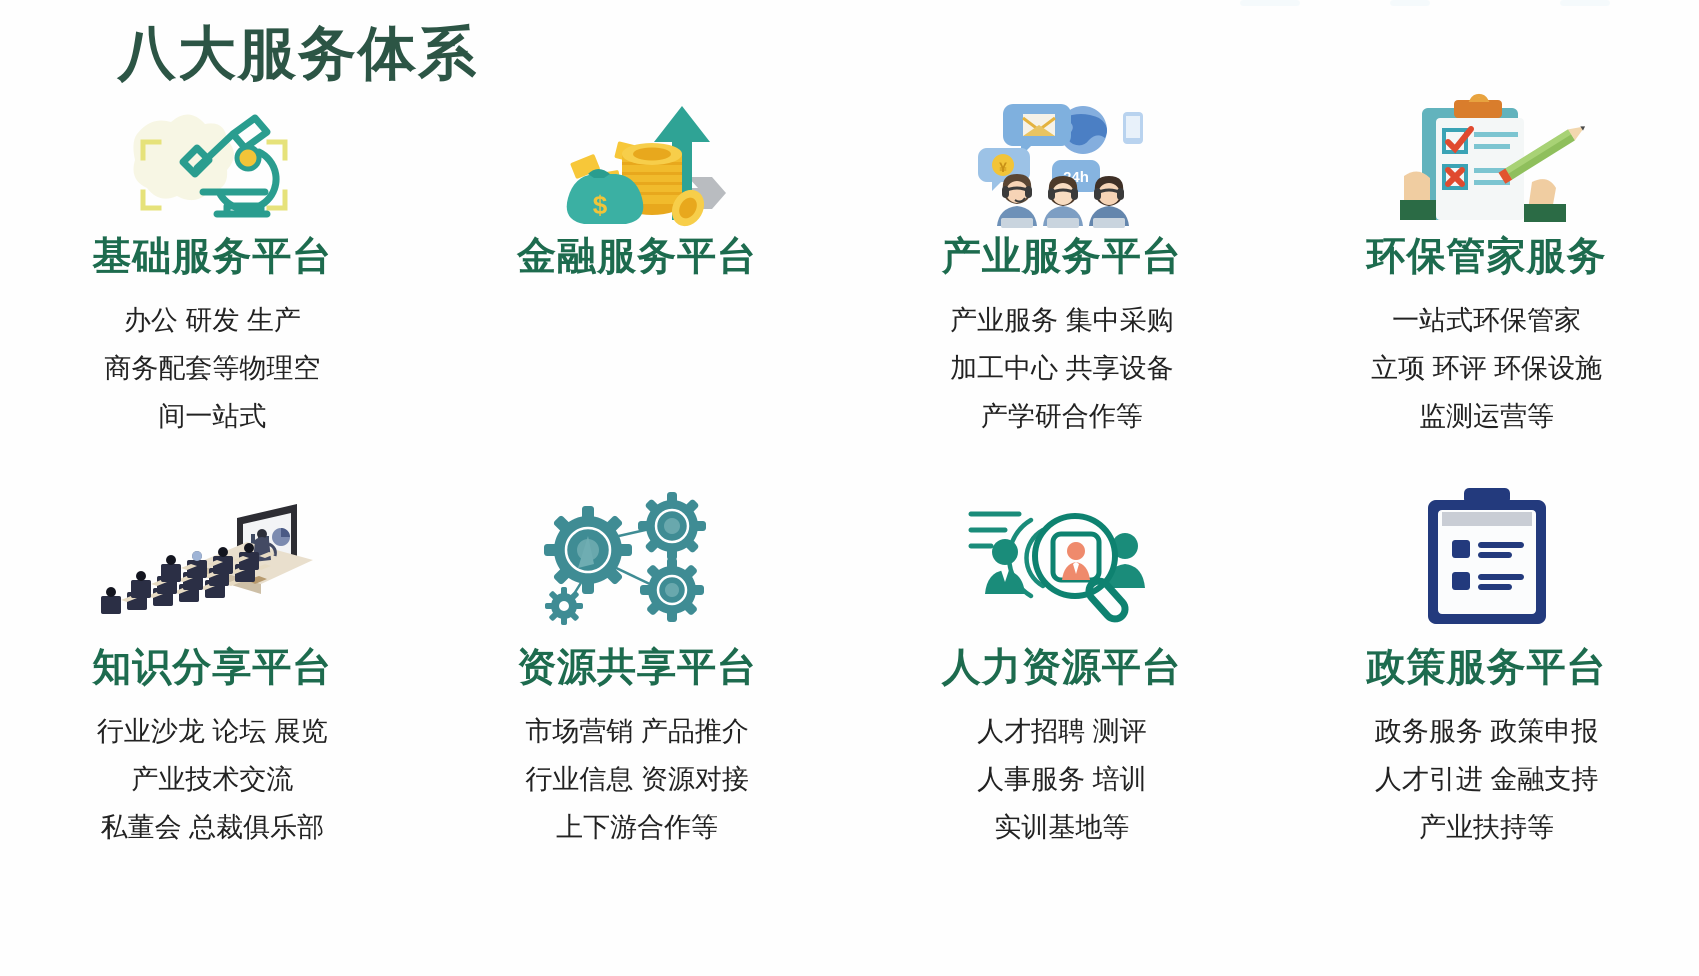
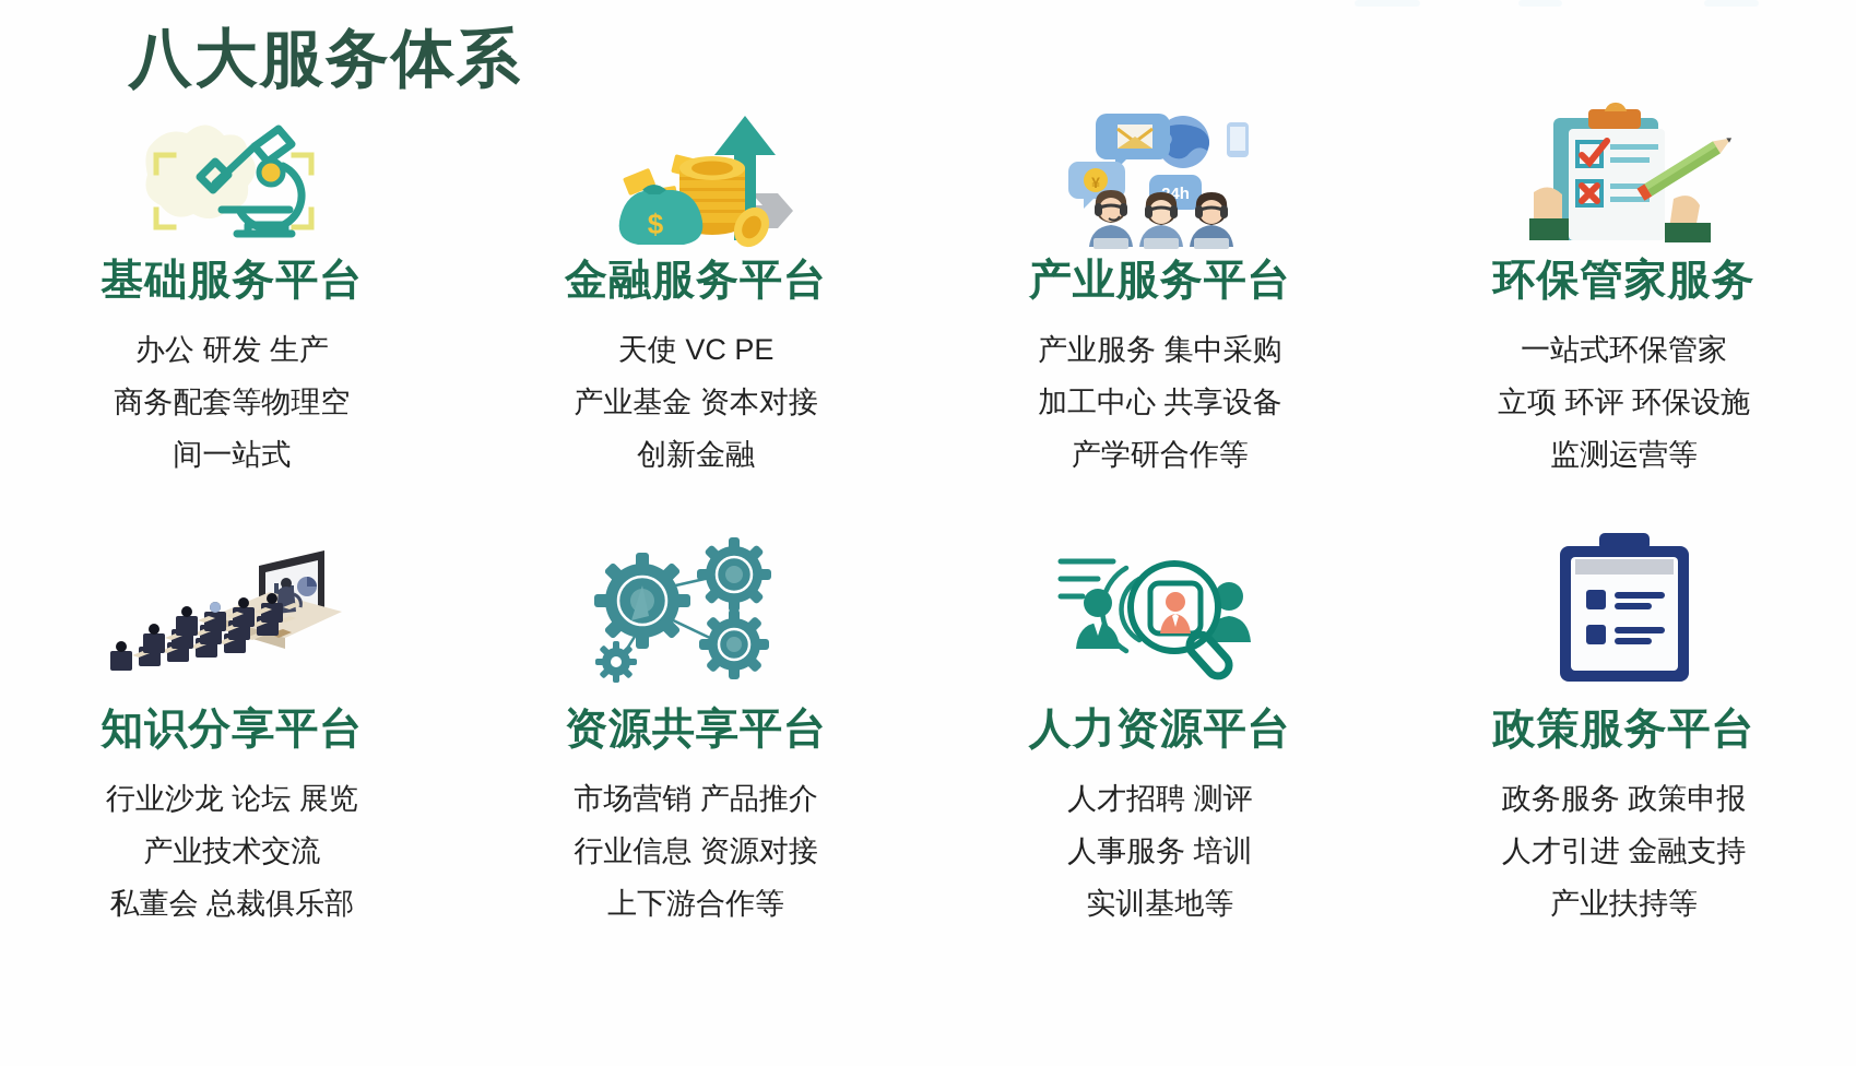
  八大服务体系
  基础服务平台
  办公 研发 生产
  商务配套等物理空
  间一站式
  $
  金融服务平台
+ 天使 VC PE
+ 产业基金 资本对接
+ 创新金融
  ¥
  产业服务平台
  产业服务 集中采购
  加工中心 共享设备
  产学研合作等
  环保管家服务
  一站式环保管家
  立项 环评 环保设施
  监测运营等
  知识分享平台
  行业沙龙 论坛 展览
  产业技术交流
  私董会 总裁俱乐部
  资源共享平台
  市场营销 产品推介
  行业信息 资源对接
  上下游合作等
  人力资源平台
  人才招聘 测评
  人事服务 培训
  实训基地等
  政策服务平台
  政务服务 政策申报
  人才引进 金融支持
  产业扶持等
